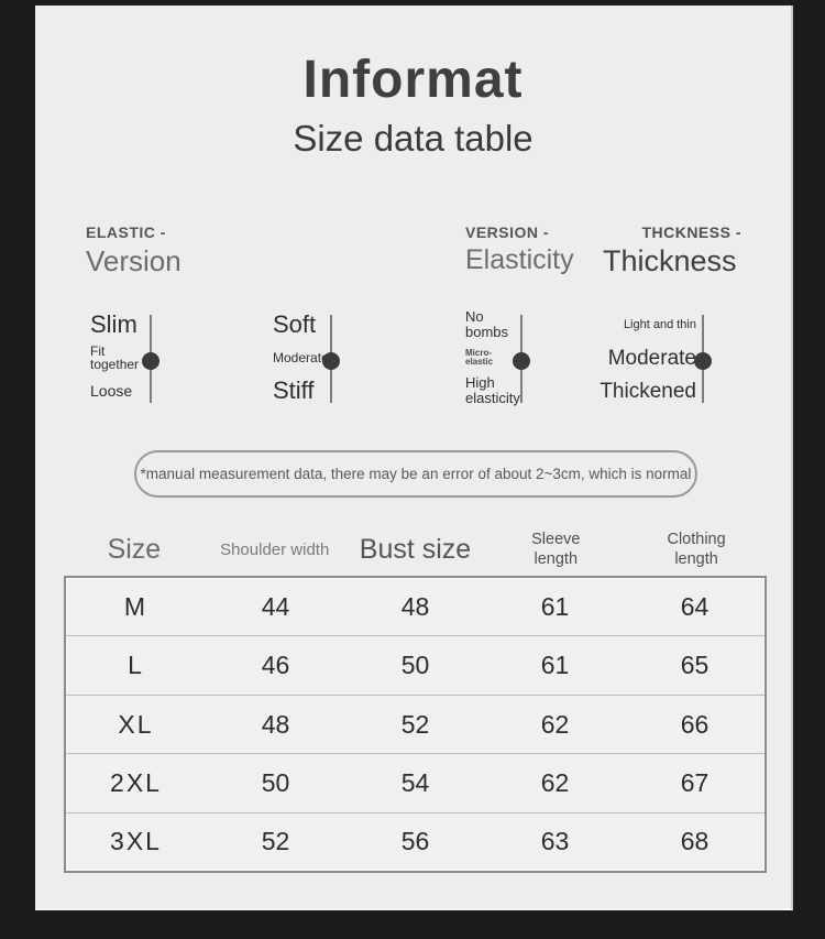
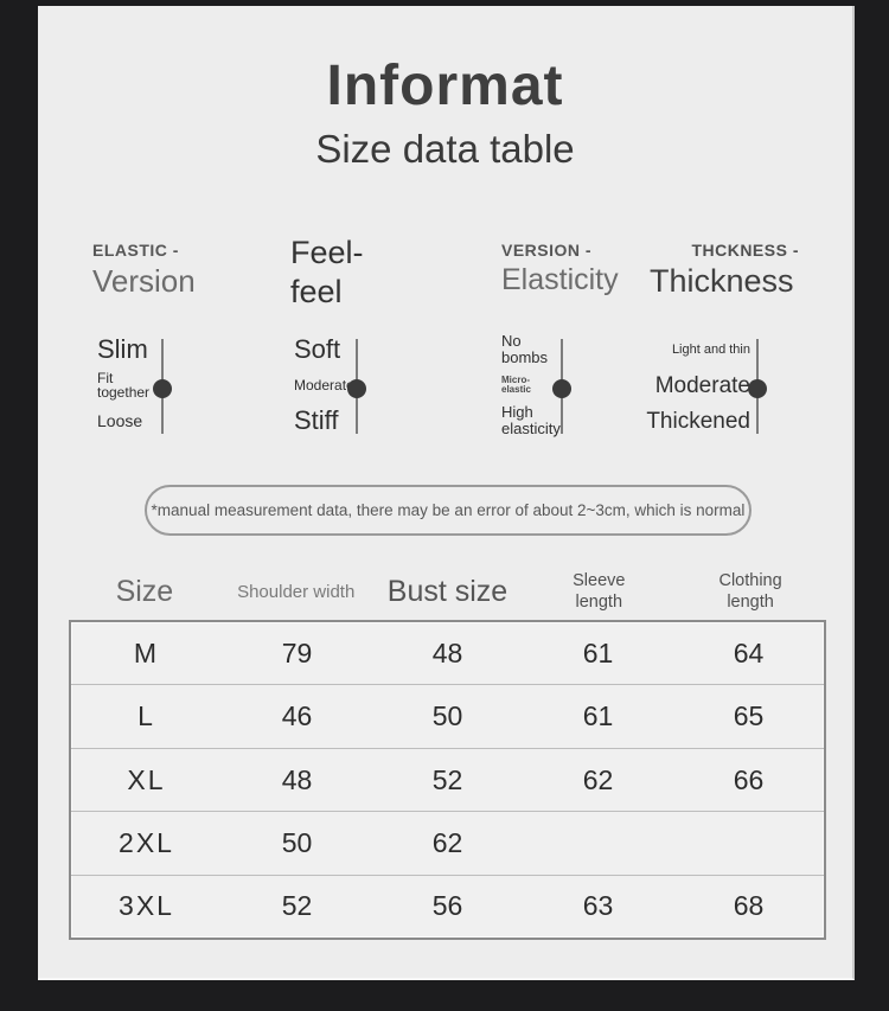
  Informat
  Size data table
  ELASTIC -
  Version
+ Feel-
+ feel
  VERSION -
  Elasticity
  THCKNESS -
  Thickness
  Slim
  Fit together
  Loose
  Soft
  Moderat
  Stiff
  No bombs
  Micro-elastic
  High elasticity
  Light and thin
  Moderate
  Thickened
  *manual measurement data, there may be an error of about 2~3cm, which is normal
  Size
  Shoulder width
  Bust size
  Sleeve length
  Clothing length
  M
- 44
+ 79
  48
  61
  64
  L
  46
  50
  61
  65
  XL
  48
  52
  62
  66
  2XL
  50
- 54
  62
- 67
  3XL
  52
  56
  63
  68
